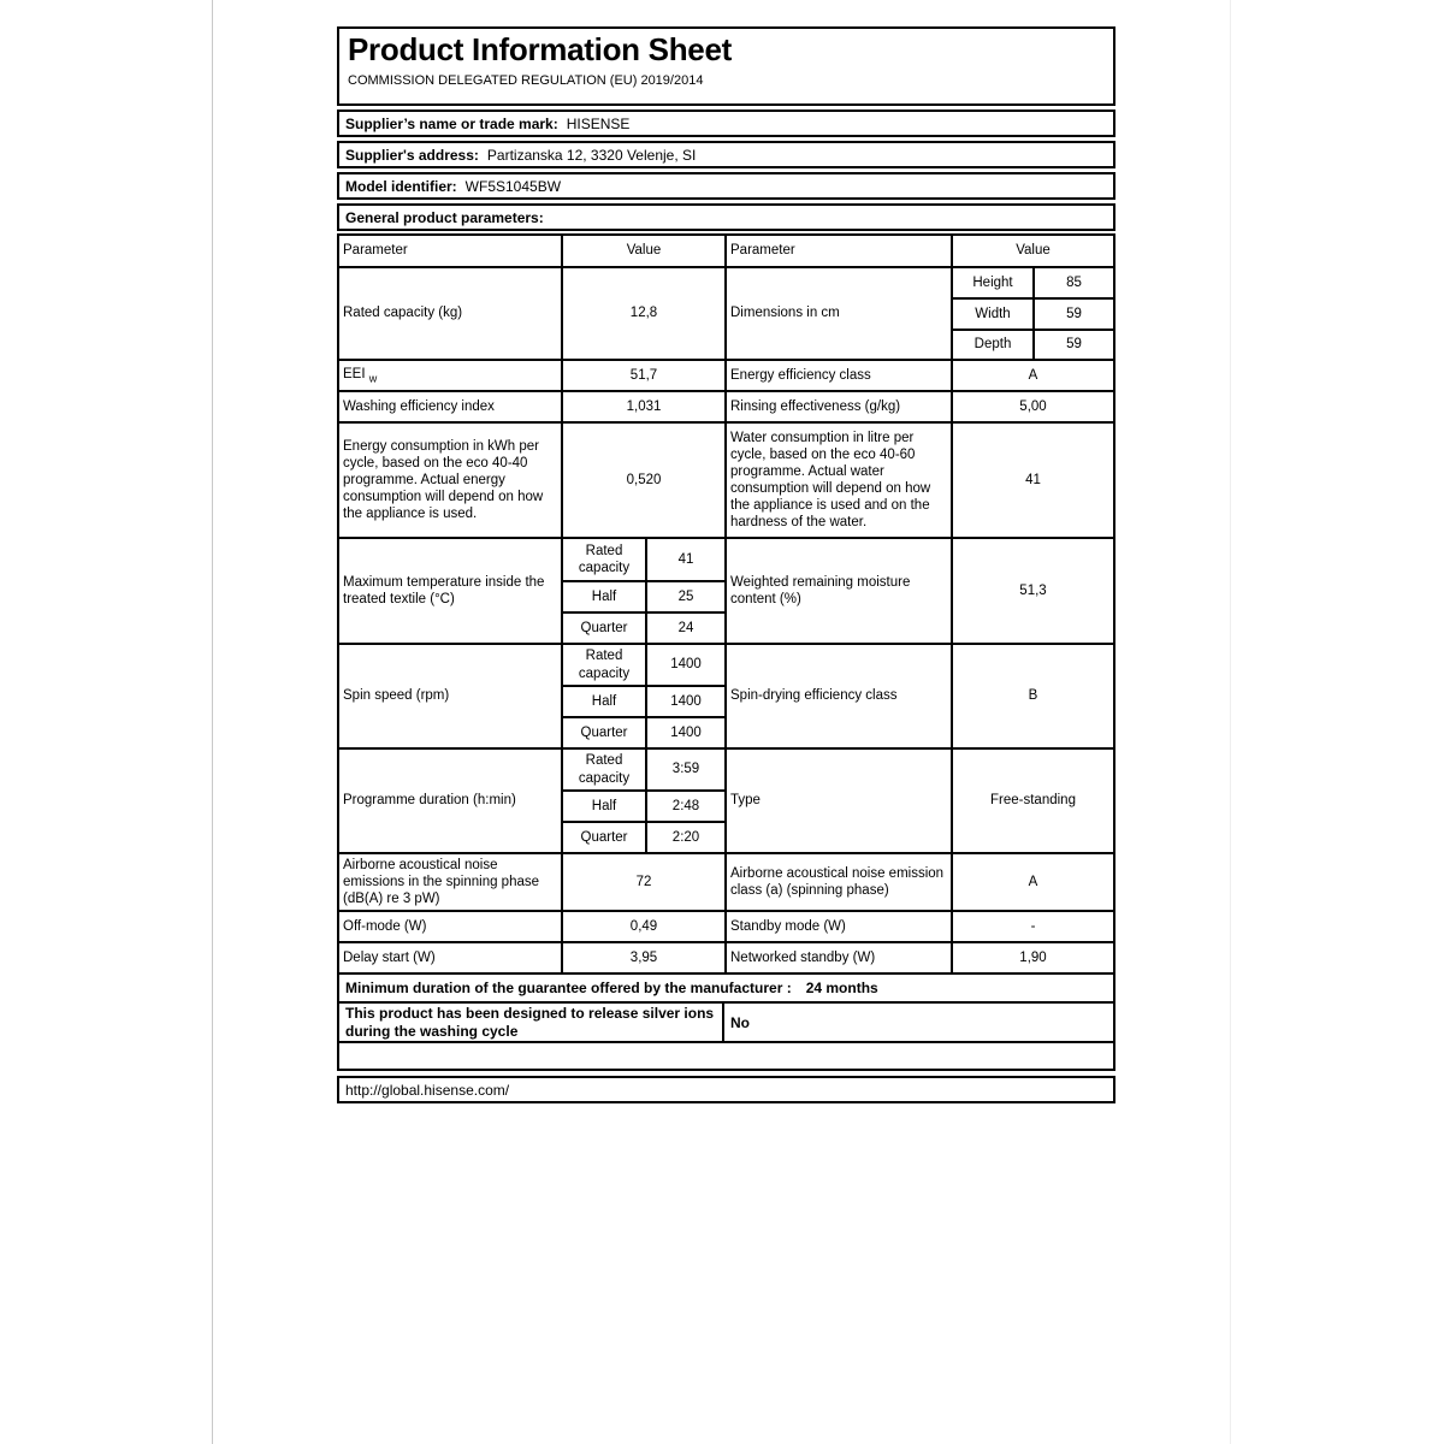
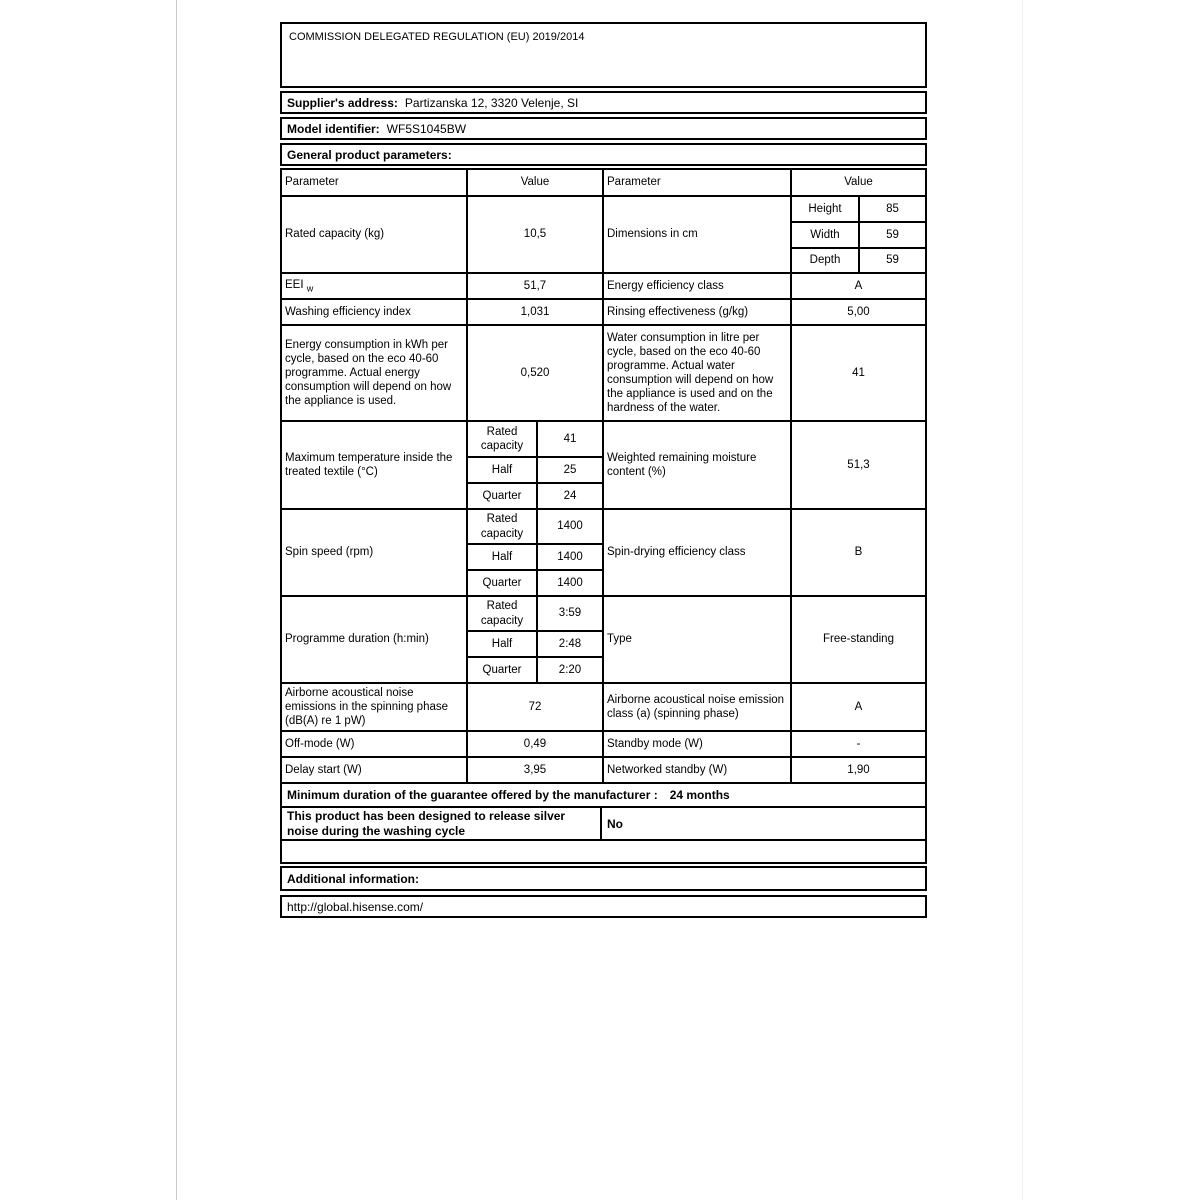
- Product Information Sheet
  COMMISSION DELEGATED REGULATION (EU) 2019/2014
- Supplier’s name or trade mark:
- HISENSE
  Supplier's address:
  Partizanska 12, 3320 Velenje, SI
  Model identifier:
  WF5S1045BW
  General product parameters:
  Parameter	Value	Parameter	Value
- Rated capacity (kg)	12,8	Dimensions in cm	Height	85
+ Rated capacity (kg)	10,5	Dimensions in cm	Height	85
  Width	59
  Depth	59
  EEI w	51,7	Energy efficiency class	A
  Washing efficiency index	1,031	Rinsing effectiveness (g/kg)	5,00
- Energy consumption in kWh per cycle, based on the eco 40-40 programme. Actual energy consumption will depend on how the appliance is used.	0,520	Water consumption in litre per cycle, based on the eco 40-60 programme. Actual water consumption will depend on how the appliance is used and on the hardness of the water.	41
+ Energy consumption in kWh per cycle, based on the eco 40-60 programme. Actual energy consumption will depend on how the appliance is used.	0,520	Water consumption in litre per cycle, based on the eco 40-60 programme. Actual water consumption will depend on how the appliance is used and on the hardness of the water.	41
  Maximum temperature inside the treated textile (°C)	Rated capacity	41	Weighted remaining moisture content (%)	51,3
  Half	25
  Quarter	24
  Spin speed (rpm)	Rated capacity	1400	Spin-drying efficiency class	B
  Half	1400
  Quarter	1400
  Programme duration (h:min)	Rated capacity	3:59	Type	Free-standing
  Half	2:48
  Quarter	2:20
- Airborne acoustical noise emissions in the spinning phase (dB(A) re 3 pW)	72	Airborne acoustical noise emission class (a) (spinning phase)	A
+ Airborne acoustical noise emissions in the spinning phase (dB(A) re 1 pW)	72	Airborne acoustical noise emission class (a) (spinning phase)	A
  Off-mode (W)	0,49	Standby mode (W)	-
  Delay start (W)	3,95	Networked standby (W)	1,90
  Minimum duration of the guarantee offered by the manufacturer :
  24 months
- This product has been designed to release silver ions during the washing cycle
+ This product has been designed to release silver noise during the washing cycle
  No
+ Additional information:
  http://global.hisense.com/
